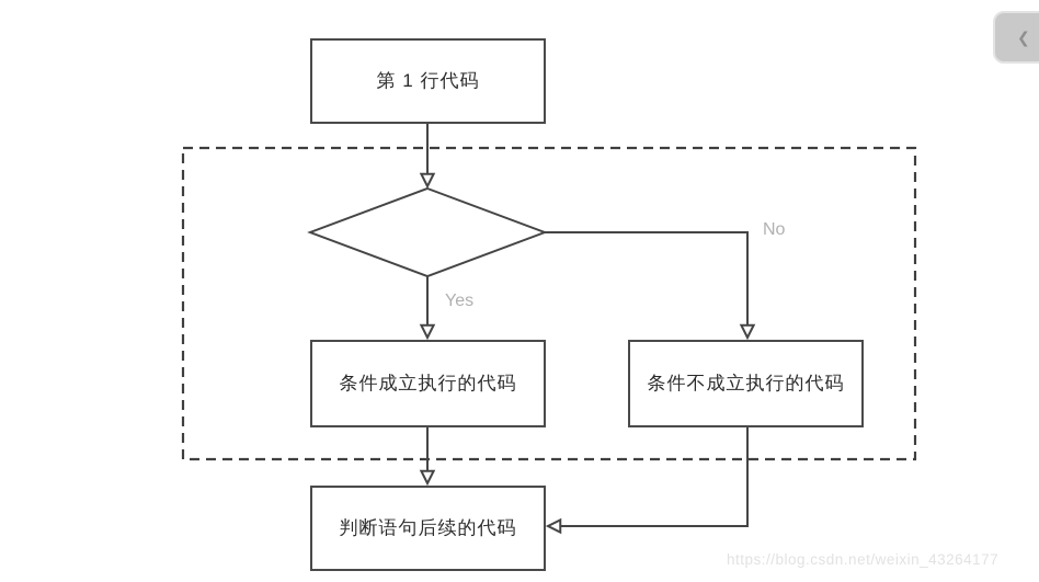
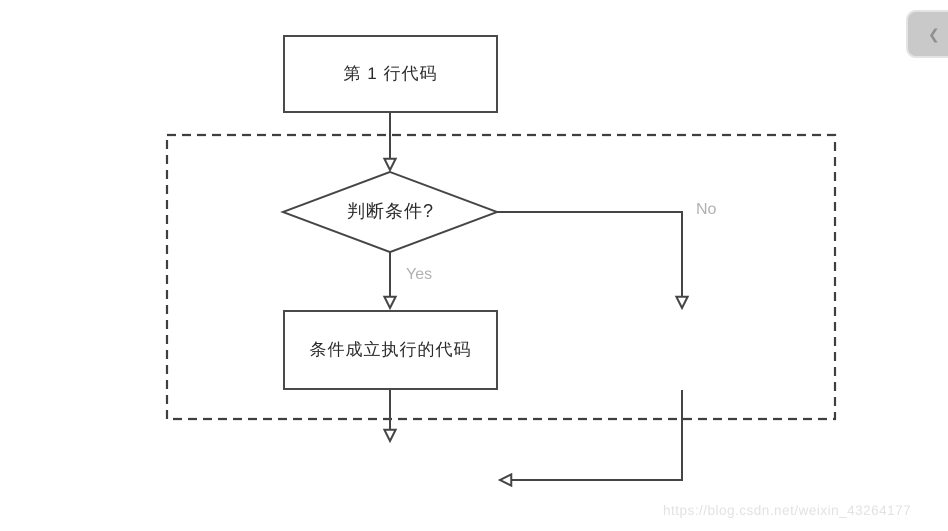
  第 1 行代码
+ 判断条件?
  Yes
  No
  条件成立执行的代码
- 条件不成立执行的代码
- 判断语句后续的代码
  https://blog.csdn.net/weixin_43264177
  ❮
